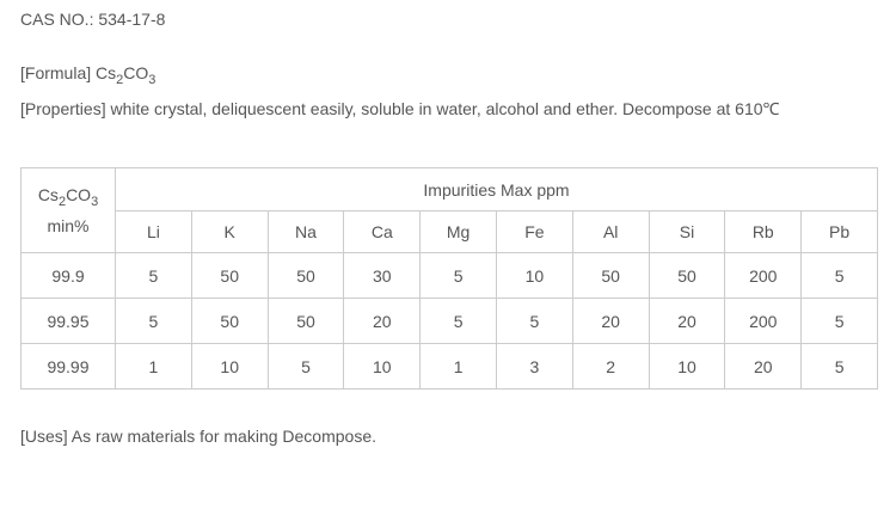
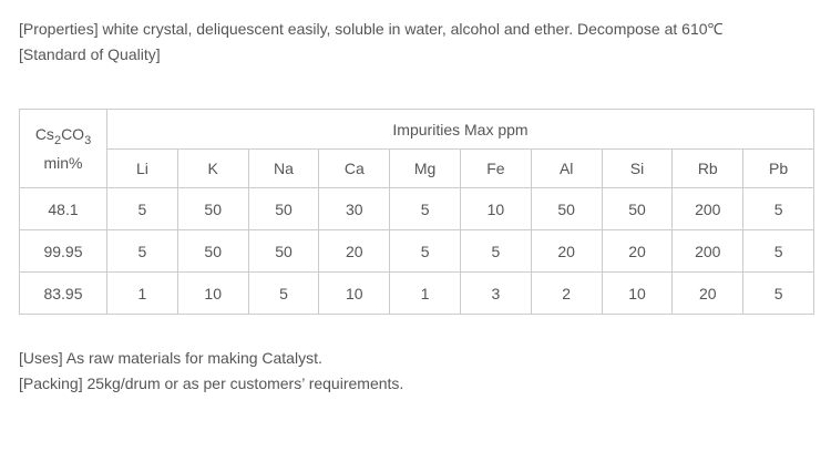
- CAS NO.: 534-17-8
- [Formula] Cs2CO3
  [Properties] white crystal, deliquescent easily, soluble in water, alcohol and ether. Decompose at 610℃
+ [Standard of Quality]
  Cs2CO3 min%	Impurities Max ppm
  Li	K	Na	Ca	Mg	Fe	Al	Si	Rb	Pb
- 99.9	5	50	50	30	5	10	50	50	200	5
+ 48.1	5	50	50	30	5	10	50	50	200	5
  99.95	5	50	50	20	5	5	20	20	200	5
- 99.99	1	10	5	10	1	3	2	10	20	5
+ 83.95	1	10	5	10	1	3	2	10	20	5
- [Uses] As raw materials for making Decompose.
+ [Uses] As raw materials for making Catalyst.
+ [Packing] 25kg/drum or as per customers’ requirements.
